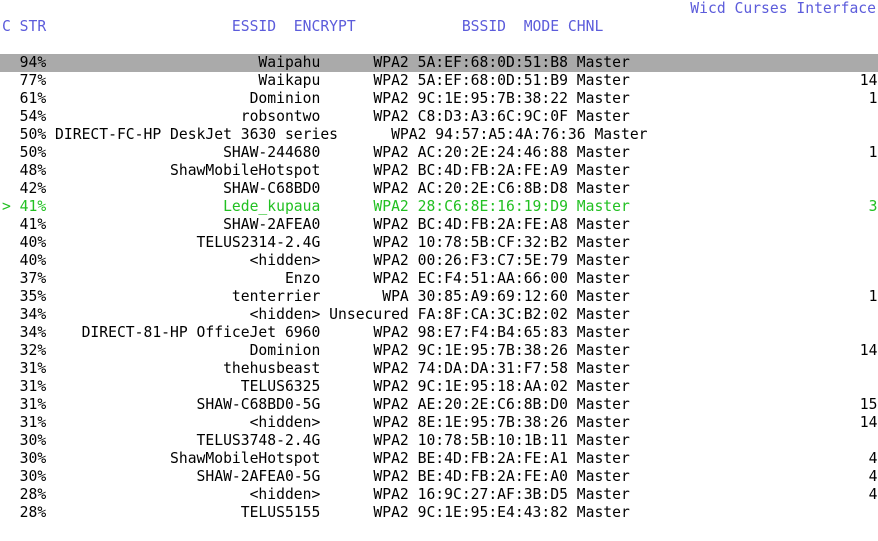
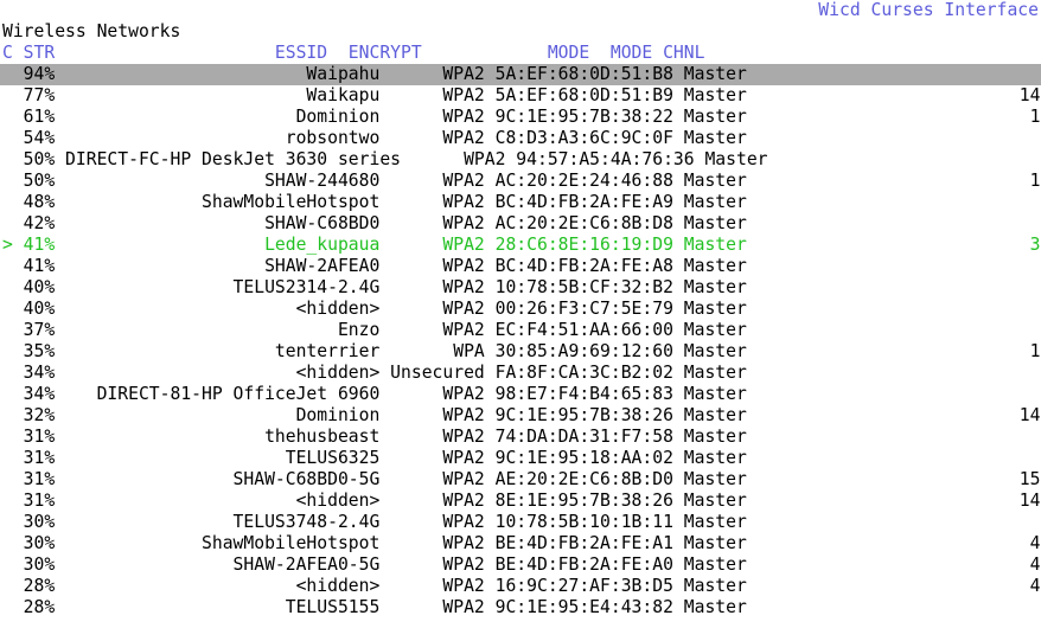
  Wicd Curses Interface
+ Wireless Networks
- C STR ESSID ENCRYPT BSSID MODE CHNL
+ C STR ESSID ENCRYPT MODE MODE CHNL
  94% Waipahu WPA2 5A:EF:68:0D:51:B8 Master
  77% Waikapu WPA2 5A:EF:68:0D:51:B9 Master 14
  61% Dominion WPA2 9C:1E:95:7B:38:22 Master 1
  54% robsontwo WPA2 C8:D3:A3:6C:9C:0F Master
  50% DIRECT-FC-HP DeskJet 3630 series WPA2 94:57:A5:4A:76:36 Master
  50% SHAW-244680 WPA2 AC:20:2E:24:46:88 Master 1
  48% ShawMobileHotspot WPA2 BC:4D:FB:2A:FE:A9 Master
  42% SHAW-C68BD0 WPA2 AC:20:2E:C6:8B:D8 Master
  > 41% Lede_kupaua WPA2 28:C6:8E:16:19:D9 Master 3
  41% SHAW-2AFEA0 WPA2 BC:4D:FB:2A:FE:A8 Master
  40% TELUS2314-2.4G WPA2 10:78:5B:CF:32:B2 Master
  40% <hidden> WPA2 00:26:F3:C7:5E:79 Master
  37% Enzo WPA2 EC:F4:51:AA:66:00 Master
  35% tenterrier WPA 30:85:A9:69:12:60 Master 1
  34% <hidden> Unsecured FA:8F:CA:3C:B2:02 Master
  34% DIRECT-81-HP OfficeJet 6960 WPA2 98:E7:F4:B4:65:83 Master
  32% Dominion WPA2 9C:1E:95:7B:38:26 Master 14
  31% thehusbeast WPA2 74:DA:DA:31:F7:58 Master
  31% TELUS6325 WPA2 9C:1E:95:18:AA:02 Master
  31% SHAW-C68BD0-5G WPA2 AE:20:2E:C6:8B:D0 Master 15
  31% <hidden> WPA2 8E:1E:95:7B:38:26 Master 14
  30% TELUS3748-2.4G WPA2 10:78:5B:10:1B:11 Master
  30% ShawMobileHotspot WPA2 BE:4D:FB:2A:FE:A1 Master 4
  30% SHAW-2AFEA0-5G WPA2 BE:4D:FB:2A:FE:A0 Master 4
  28% <hidden> WPA2 16:9C:27:AF:3B:D5 Master 4
  28% TELUS5155 WPA2 9C:1E:95:E4:43:82 Master
